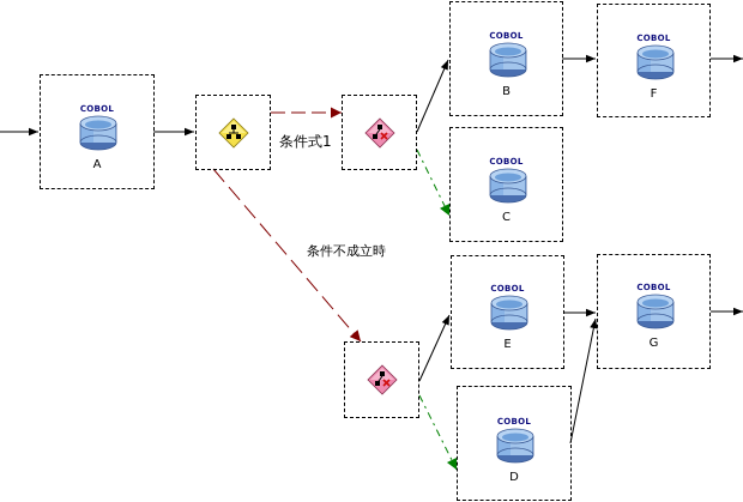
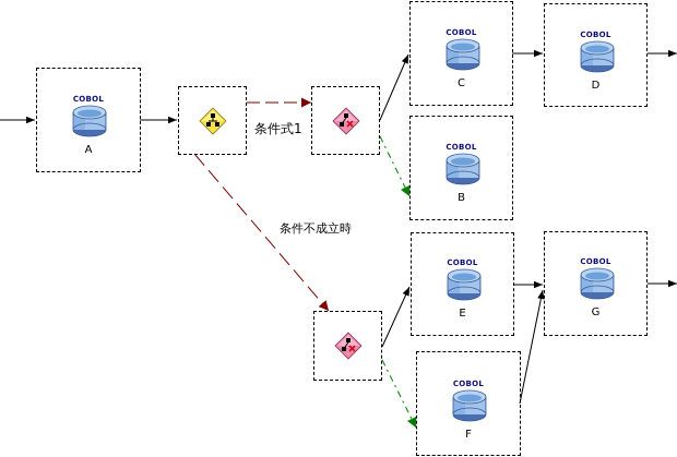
  COBOL
  A
  COBOL
- B
+ C
  COBOL
- C
+ B
  COBOL
- F
+ D
  COBOL
  E
  COBOL
- D
+ F
  COBOL
  G
  条件式1
  条件不成立時
